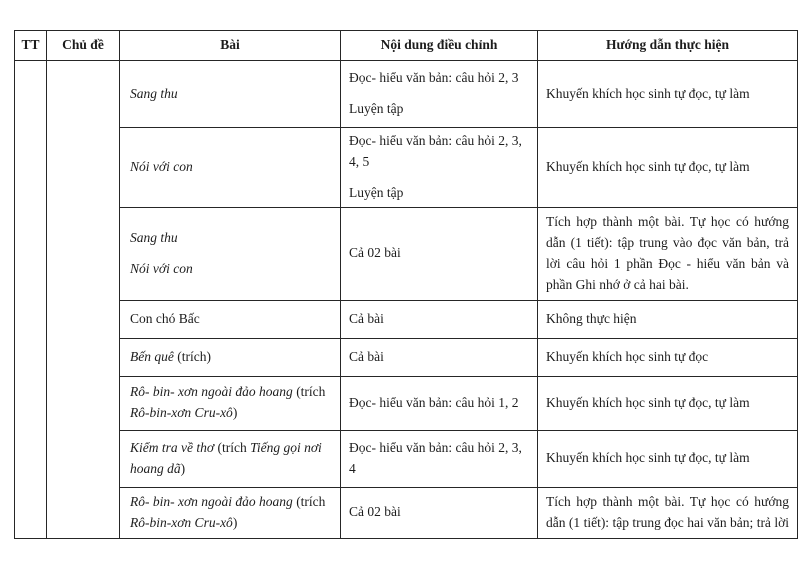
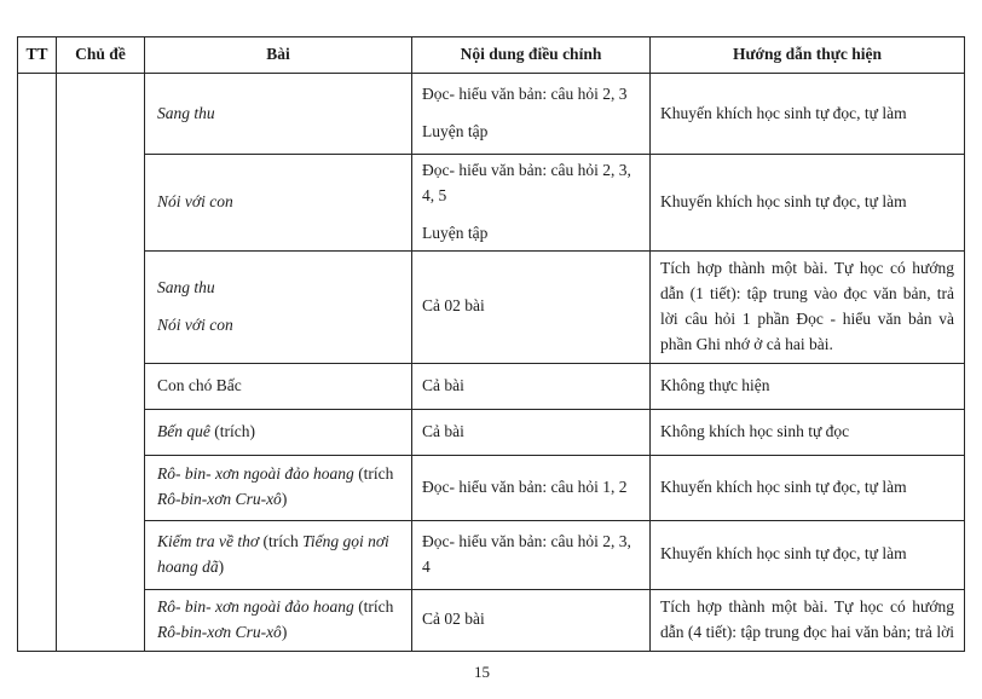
  TT	Chủ đề	Bài	Nội dung điều chỉnh	Hướng dẫn thực hiện
  		Sang thu	Đọc- hiểu văn bản: câu hỏi 2, 3Luyện tập	Khuyến khích học sinh tự đọc, tự làm
  Nói với con	Đọc- hiểu văn bản: câu hỏi 2, 3, 4, 5Luyện tập	Khuyến khích học sinh tự đọc, tự làm
  Sang thuNói với con	Cả 02 bài	Tích hợp thành một bài. Tự học có hướng dẫn (1 tiết): tập trung vào đọc văn bản, trả lời câu hỏi 1 phần Đọc - hiểu văn bản và phần Ghi nhớ ở cả hai bài.
  Con chó Bấc	Cả bài	Không thực hiện
- Bến quê (trích)	Cả bài	Khuyến khích học sinh tự đọc
+ Bến quê (trích)	Cả bài	Không khích học sinh tự đọc
  Rô- bin- xơn ngoài đảo hoang (trích Rô-bin-xơn Cru-xô)	Đọc- hiểu văn bản: câu hỏi 1, 2	Khuyến khích học sinh tự đọc, tự làm
  Kiểm tra về thơ (trích Tiếng gọi nơi hoang dã)	Đọc- hiểu văn bản: câu hỏi 2, 3, 4	Khuyến khích học sinh tự đọc, tự làm
- Rô- bin- xơn ngoài đảo hoang (trích Rô-bin-xơn Cru-xô)	Cả 02 bài	Tích hợp thành một bài. Tự học có hướng dẫn (1 tiết): tập trung đọc hai văn bản; trả lời
+ Rô- bin- xơn ngoài đảo hoang (trích Rô-bin-xơn Cru-xô)	Cả 02 bài	Tích hợp thành một bài. Tự học có hướng dẫn (4 tiết): tập trung đọc hai văn bản; trả lời
+ 15
